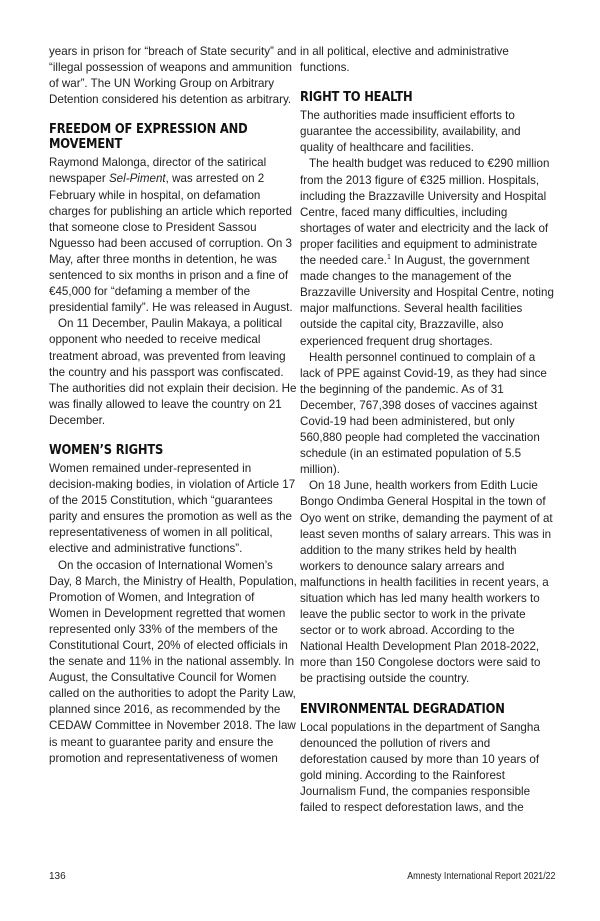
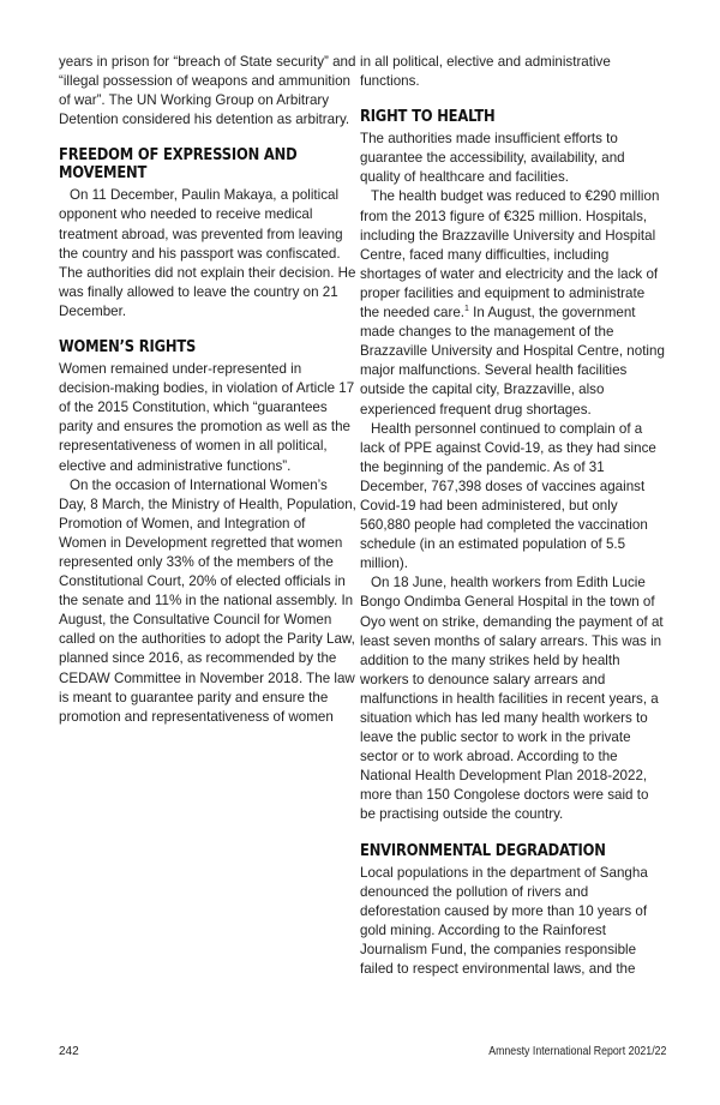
  years in prison for “breach of State security” and “illegal possession of weapons and ammunition of war”. The UN Working Group on Arbitrary Detention considered his detention as arbitrary.
  FREEDOM OF EXPRESSION AND MOVEMENT
- Raymond Malonga, director of the satirical newspaper Sel-Piment, was arrested on 2 February while in hospital, on defamation charges for publishing an article which reported that someone close to President Sassou Nguesso had been accused of corruption. On 3 May, after three months in detention, he was sentenced to six months in prison and a fine of €45,000 for “defaming a member of the presidential family”. He was released in August.
  On 11 December, Paulin Makaya, a political opponent who needed to receive medical treatment abroad, was prevented from leaving the country and his passport was confiscated. The authorities did not explain their decision. He was finally allowed to leave the country on 21 December.
  WOMEN’S RIGHTS
  Women remained under-represented in decision-making bodies, in violation of Article 17 of the 2015 Constitution, which “guarantees parity and ensures the promotion as well as the representativeness of women in all political, elective and administrative functions”.
  On the occasion of International Women’s Day, 8 March, the Ministry of Health, Population, Promotion of Women, and Integration of Women in Development regretted that women represented only 33% of the members of the Constitutional Court, 20% of elected officials in the senate and 11% in the national assembly. In August, the Consultative Council for Women called on the authorities to adopt the Parity Law, planned since 2016, as recommended by the CEDAW Committee in November 2018. The law is meant to guarantee parity and ensure the promotion and representativeness of women
  in all political, elective and administrative functions.
  RIGHT TO HEALTH
  The authorities made insufficient efforts to guarantee the accessibility, availability, and quality of healthcare and facilities.
  The health budget was reduced to €290 million from the 2013 figure of €325 million. Hospitals, including the Brazzaville University and Hospital Centre, faced many difficulties, including shortages of water and electricity and the lack of proper facilities and equipment to administrate the needed care. In August, the government made changes to the management of the Brazzaville University and Hospital Centre, noting major malfunctions. Several health facilities outside the capital city, Brazzaville, also experienced frequent drug shortages.
  Health personnel continued to complain of a lack of PPE against Covid-19, as they had since the beginning of the pandemic. As of 31 December, 767,398 doses of vaccines against Covid-19 had been administered, but only 560,880 people had completed the vaccination schedule (in an estimated population of 5.5 million).
  On 18 June, health workers from Edith Lucie Bongo Ondimba General Hospital in the town of Oyo went on strike, demanding the payment of at least seven months of salary arrears. This was in addition to the many strikes held by health workers to denounce salary arrears and malfunctions in health facilities in recent years, a situation which has led many health workers to leave the public sector to work in the private sector or to work abroad. According to the National Health Development Plan 2018-2022, more than 150 Congolese doctors were said to be practising outside the country.
  ENVIRONMENTAL DEGRADATION
- Local populations in the department of Sangha denounced the pollution of rivers and deforestation caused by more than 10 years of gold mining. According to the Rainforest Journalism Fund, the companies responsible failed to respect deforestation laws, and the
+ Local populations in the department of Sangha denounced the pollution of rivers and deforestation caused by more than 10 years of gold mining. According to the Rainforest Journalism Fund, the companies responsible failed to respect environmental laws, and the
- 136
+ 242
  Amnesty International Report 2021/22
